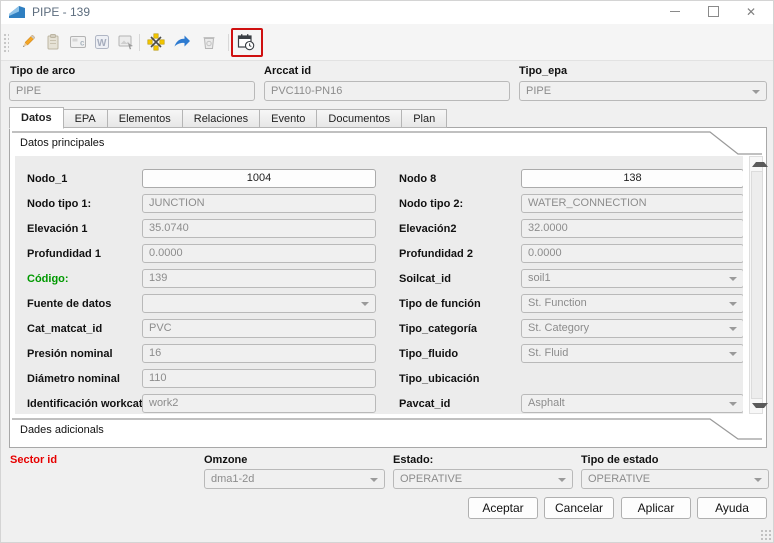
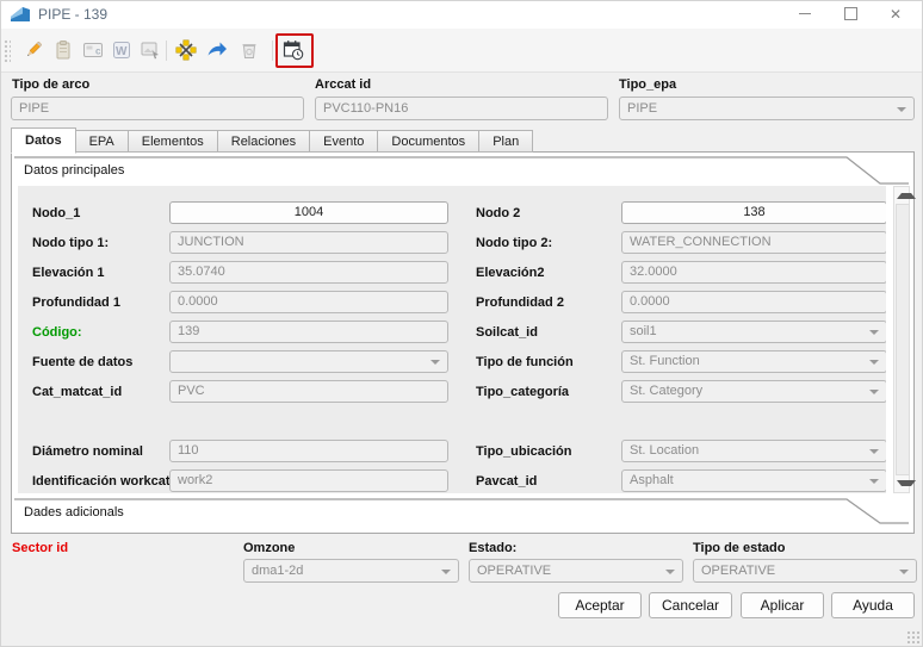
  PIPE - 139
  ✕
  c
  W
  Tipo de arco
  Arccat id
  Tipo_epa
  PIPE
  PVC110-PN16
  PIPE
  Datos
  EPA
  Elementos
  Relaciones
  Evento
  Documentos
  Plan
  Datos principales
  Nodo_1
  1004
- Nodo 8
+ Nodo 2
  138
  Nodo tipo 1:
  JUNCTION
  Nodo tipo 2:
  WATER_CONNECTION
  Elevación 1
  35.0740
  Elevación2
  32.0000
  Profundidad 1
  0.0000
  Profundidad 2
  0.0000
  Código:
  139
  Soilcat_id
  soil1
  Fuente de datos
  Tipo de función
  St. Function
  Cat_matcat_id
  PVC
  Tipo_categoría
  St. Category
- Presión nominal
- 16
- Tipo_fluido
- St. Fluid
  Diámetro nominal
  110
  Tipo_ubicación
+ St. Location
  Identificación workcat
  work2
  Pavcat_id
  Asphalt
  Dades adicionals
  Sector id
  Omzone
  Estado:
  Tipo de estado
  dma1-2d
  OPERATIVE
  OPERATIVE
  Aceptar
  Cancelar
  Aplicar
  Ayuda
